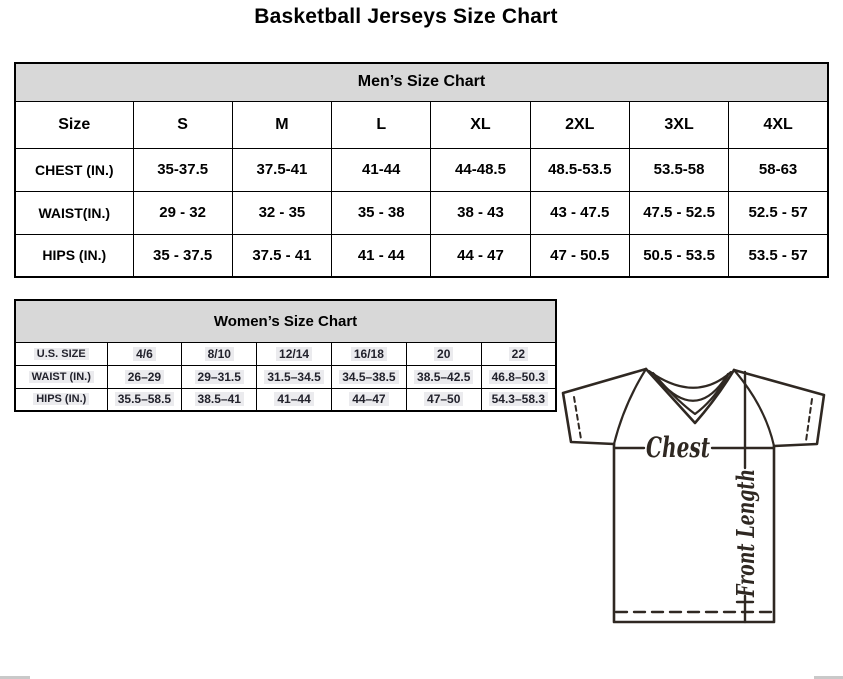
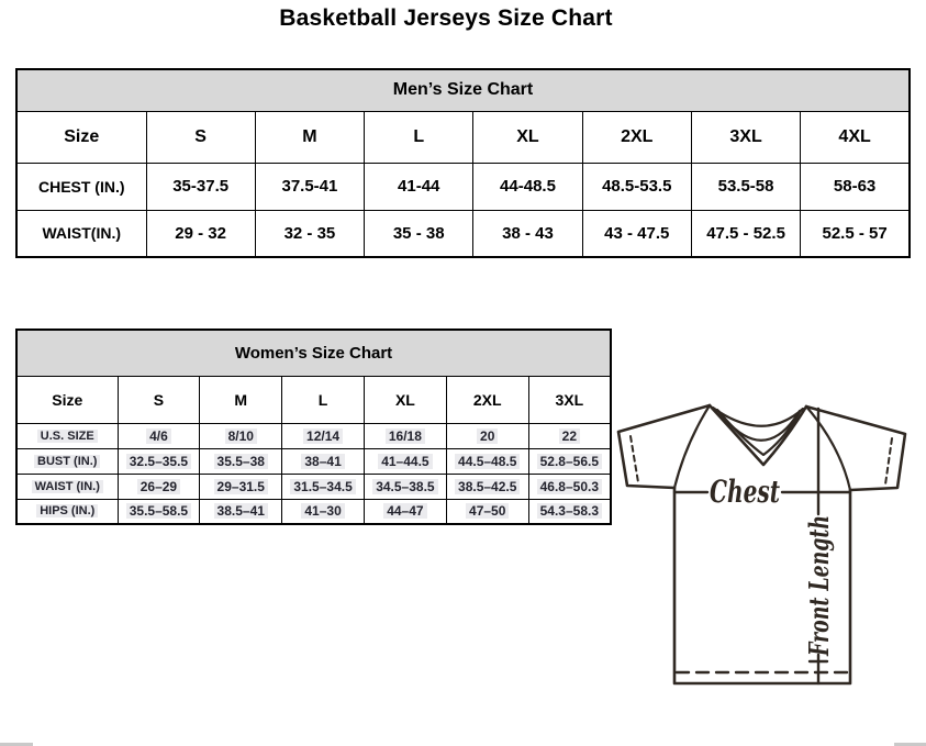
  Basketball Jerseys Size Chart
  Men’s Size Chart
  Size	S	M	L	XL	2XL	3XL	4XL
  CHEST (IN.)	35-37.5	37.5-41	41-44	44-48.5	48.5-53.5	53.5-58	58-63
  WAIST(IN.)	29 - 32	32 - 35	35 - 38	38 - 43	43 - 47.5	47.5 - 52.5	52.5 - 57
- HIPS (IN.)	35 - 37.5	37.5 - 41	41 - 44	44 - 47	47 - 50.5	50.5 - 53.5	53.5 - 57
  Women’s Size Chart
+ Size	S	M	L	XL	2XL	3XL
  U.S. SIZE	4/6	8/10	12/14	16/18	20	22
+ BUST (IN.)	32.5–35.5	35.5–38	38–41	41–44.5	44.5–48.5	52.8–56.5
  WAIST (IN.)	26–29	29–31.5	31.5–34.5	34.5–38.5	38.5–42.5	46.8–50.3
- HIPS (IN.)	35.5–58.5	38.5–41	41–44	44–47	47–50	54.3–58.3
+ HIPS (IN.)	35.5–58.5	38.5–41	41–30	44–47	47–50	54.3–58.3
  Chest
